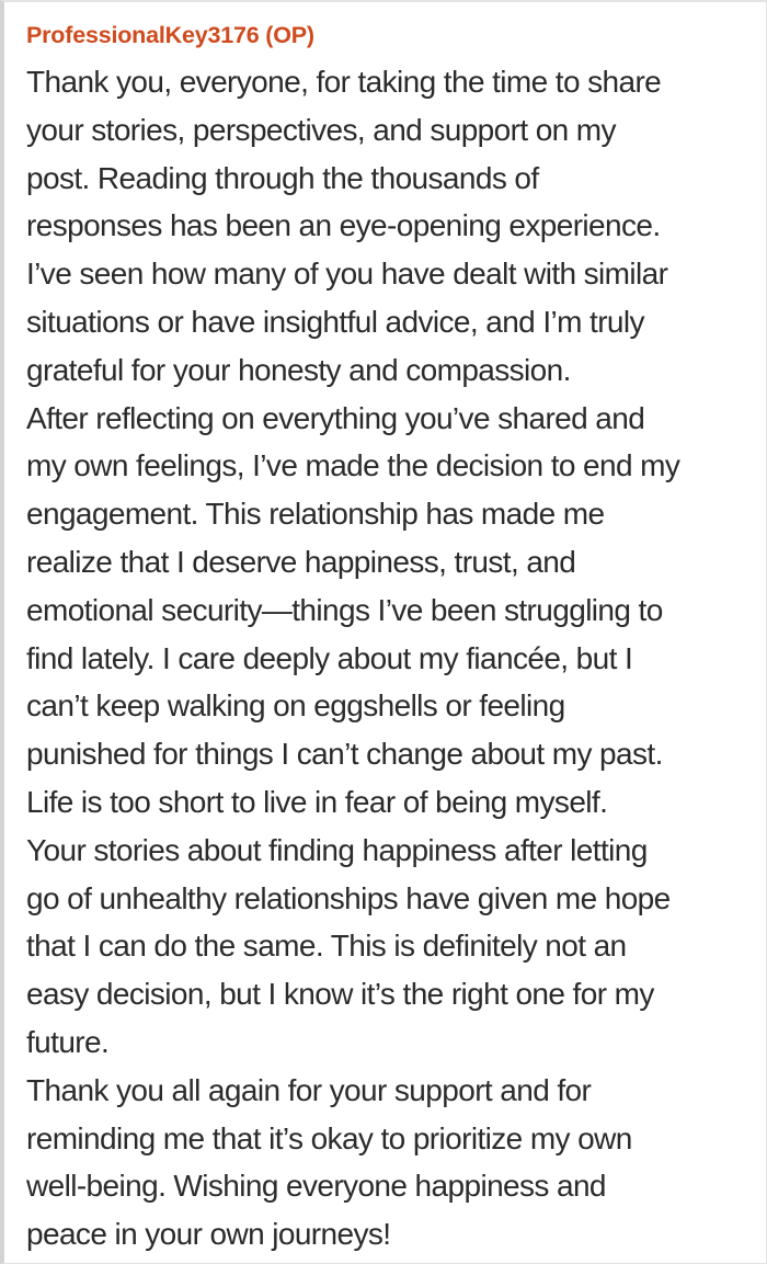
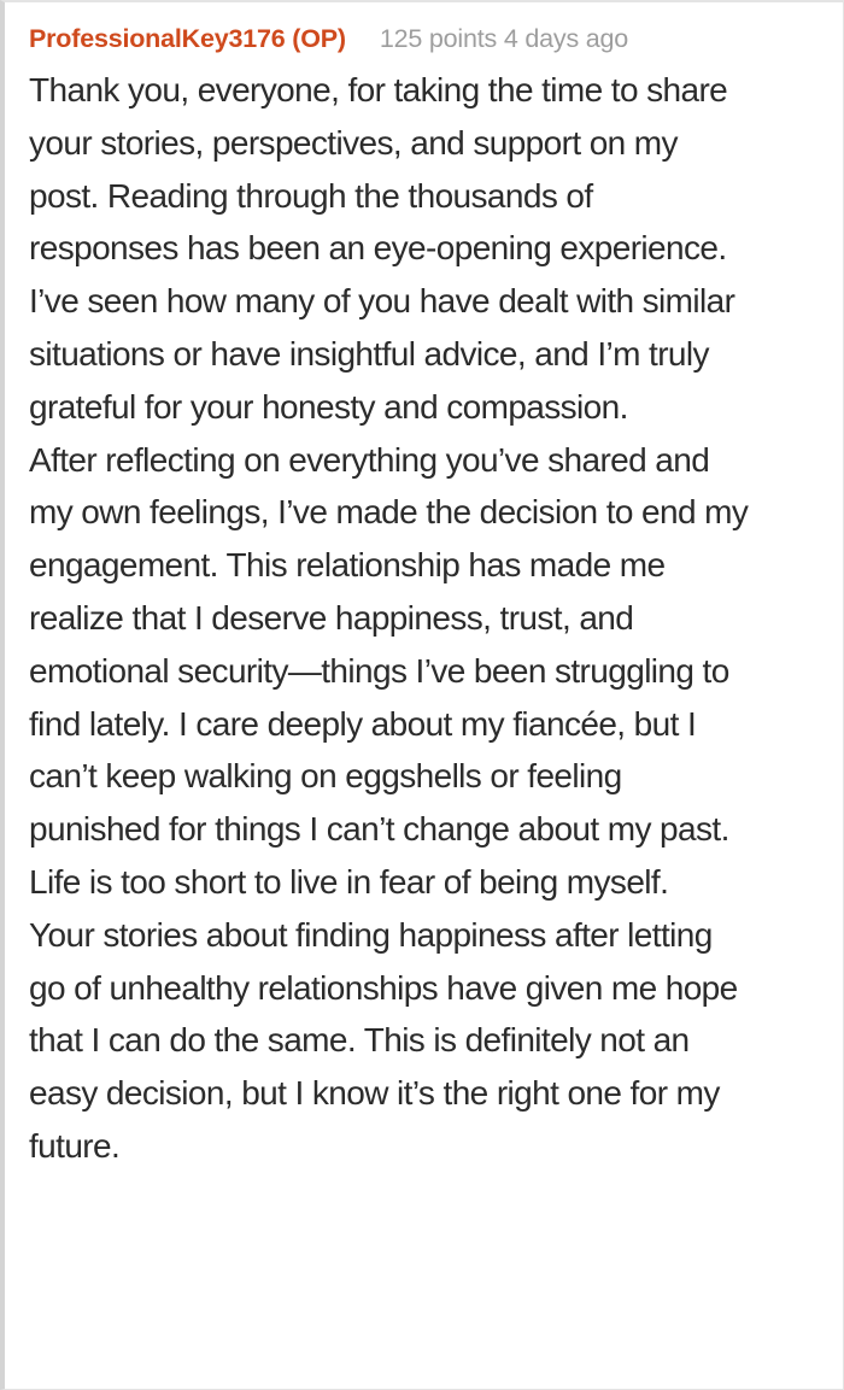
  ProfessionalKey3176 (OP)
+ 125 points 4 days ago
  Thank you, everyone, for taking the time to share
  your stories, perspectives, and support on my
  post. Reading through the thousands of
  responses has been an eye-opening experience.
  I’ve seen how many of you have dealt with similar
  situations or have insightful advice, and I’m truly
  grateful for your honesty and compassion.
  After reflecting on everything you’ve shared and
  my own feelings, I’ve made the decision to end my
  engagement. This relationship has made me
  realize that I deserve happiness, trust, and
  emotional security—things I’ve been struggling to
  find lately. I care deeply about my fiancée, but I
  can’t keep walking on eggshells or feeling
  punished for things I can’t change about my past.
  Life is too short to live in fear of being myself.
  Your stories about finding happiness after letting
  go of unhealthy relationships have given me hope
  that I can do the same. This is definitely not an
  easy decision, but I know it’s the right one for my
  future.
- Thank you all again for your support and for
- reminding me that it’s okay to prioritize my own
- well-being. Wishing everyone happiness and
- peace in your own journeys!
